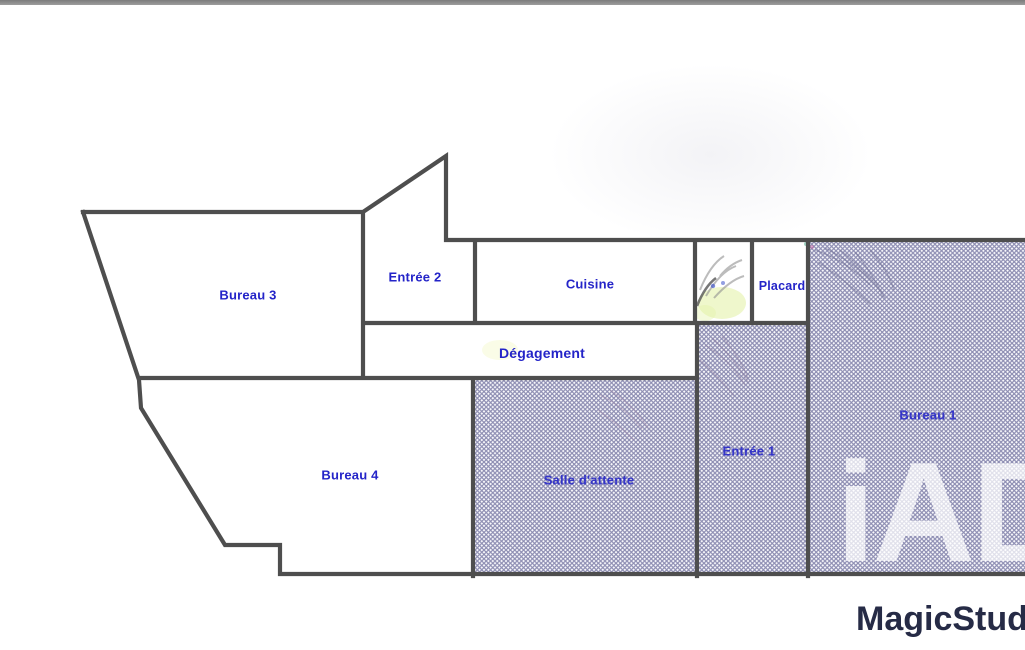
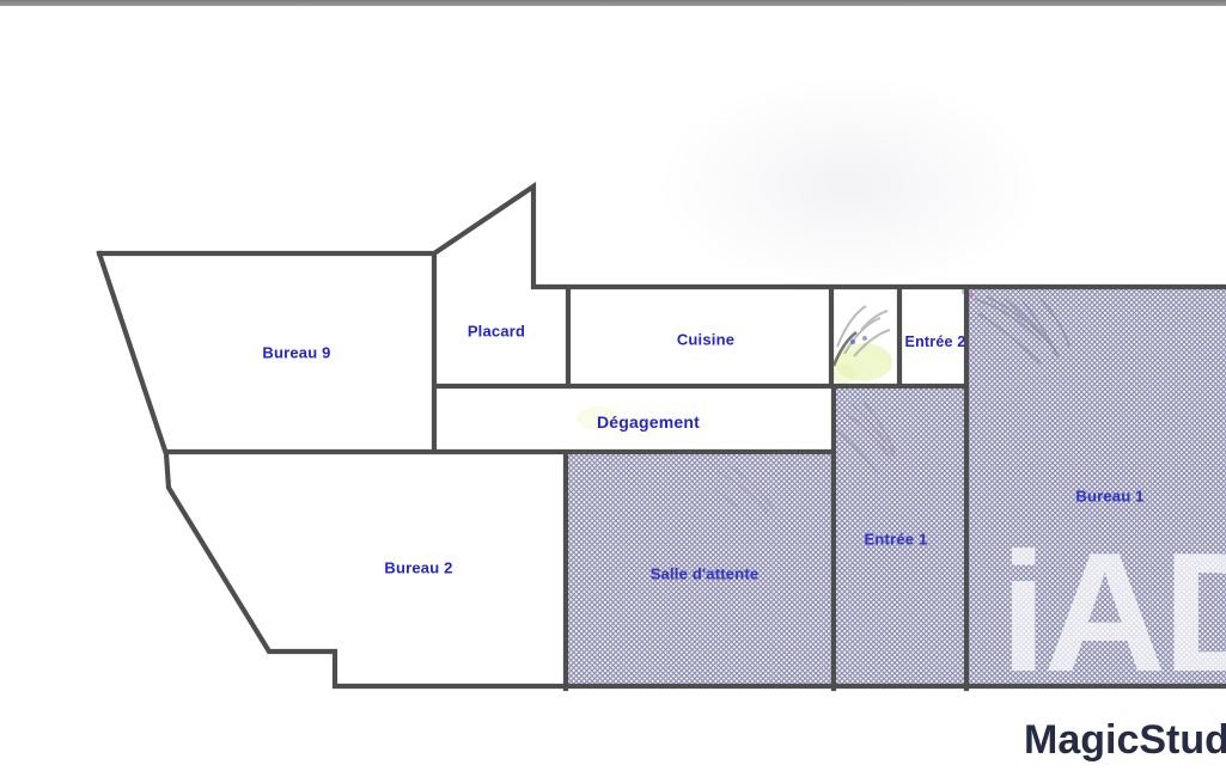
- Bureau 3
+ Bureau 9
- Entrée 2
+ Placard
  Cuisine
- Placard
+ Entrée 2
  Dégagement
- Bureau 4
+ Bureau 2
  Salle d'attente
  Entrée 1
  Bureau 1
  iAD
  MagicStud
